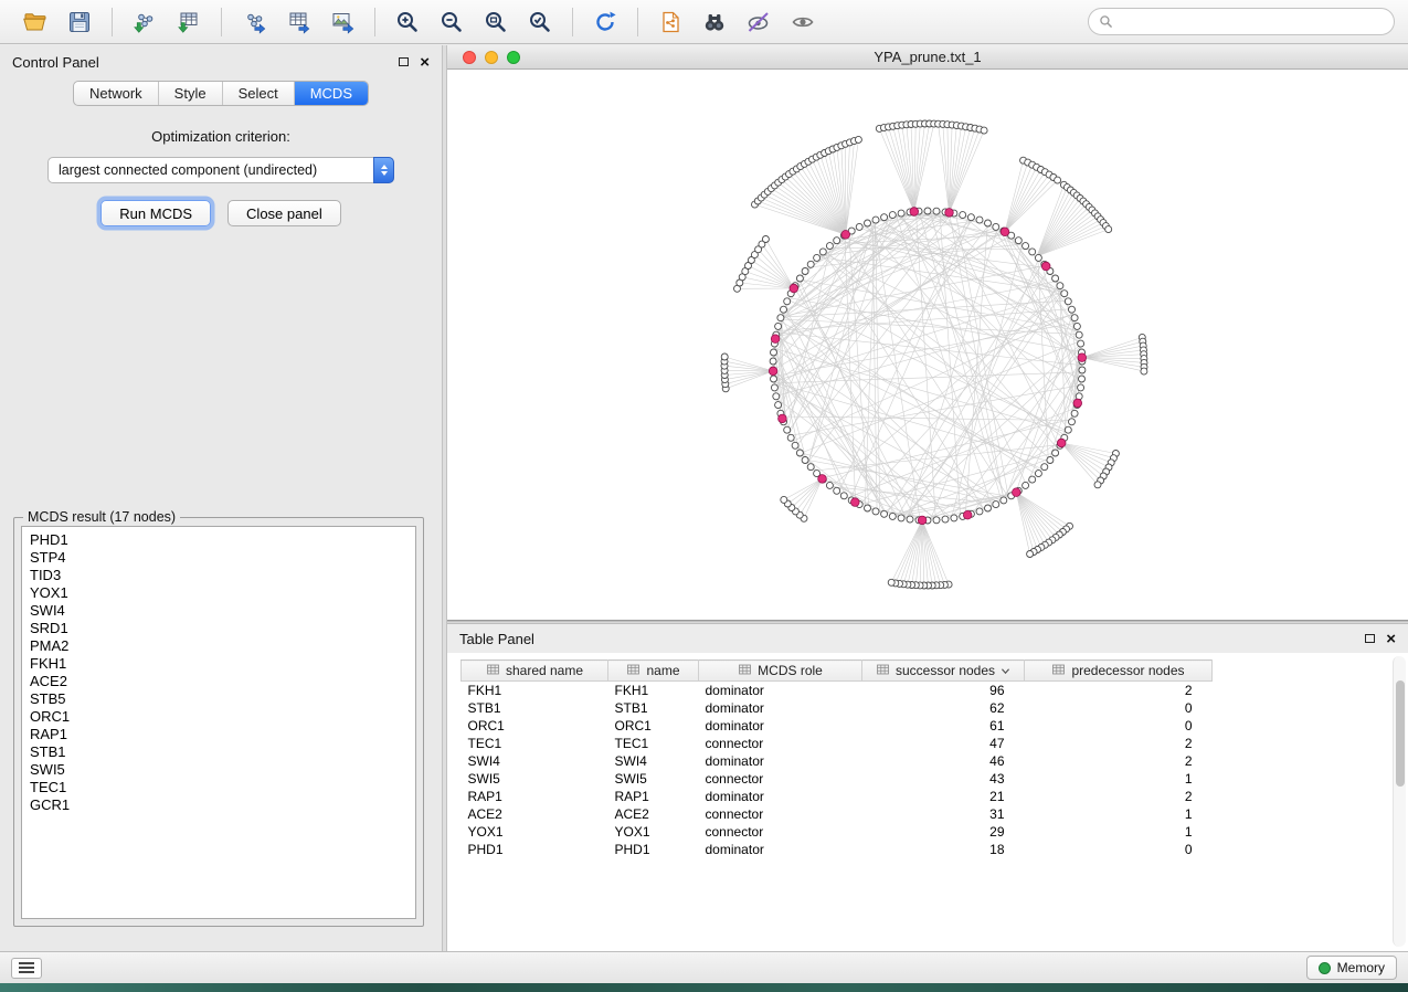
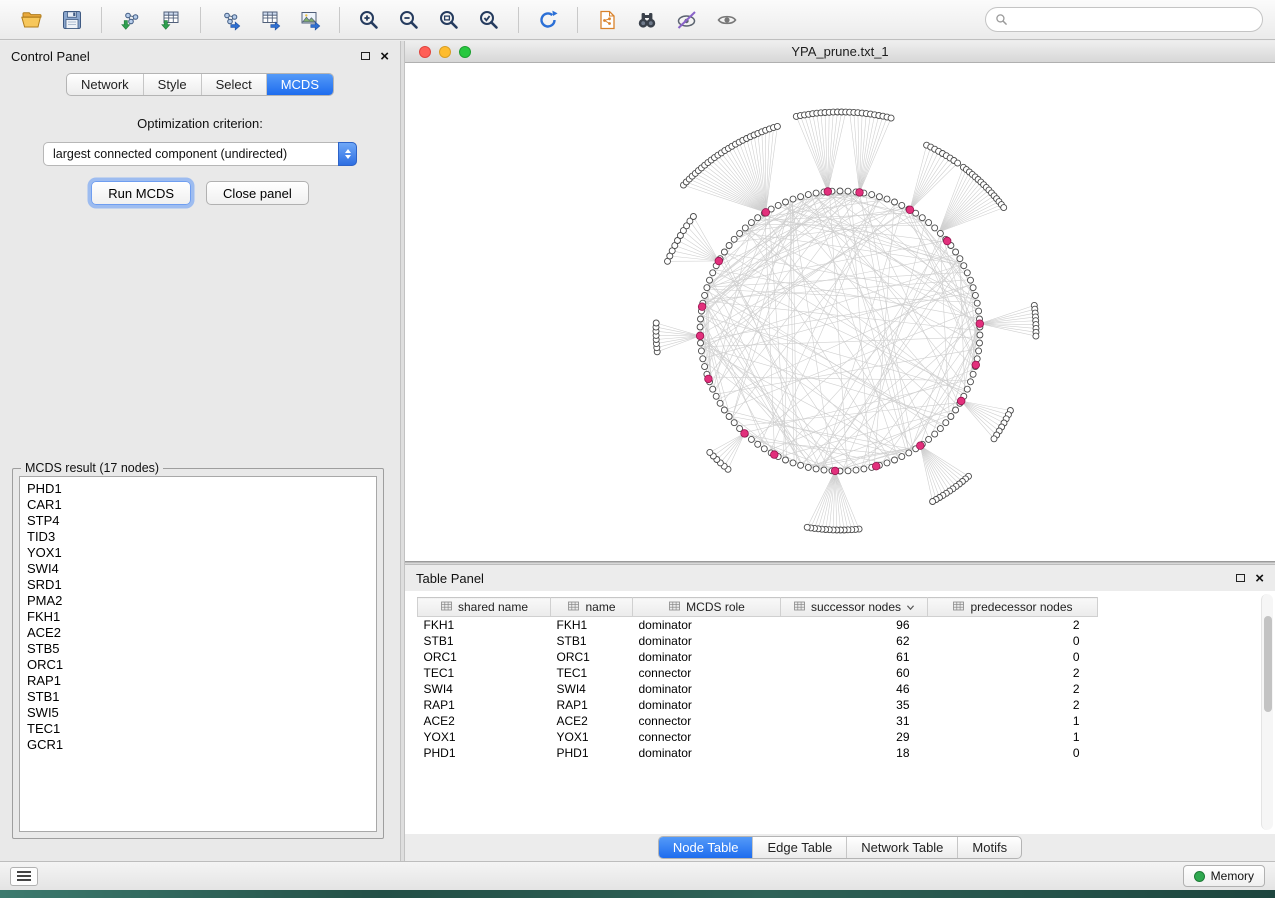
  Control Panel
  ×
  Network
  Style
  Select
  MCDS
  Optimization criterion:
  largest connected component (undirected)
  Run MCDS
  Close panel
  MCDS result (17 nodes)
  PHD1
+ CAR1
  STP4
  TID3
  YOX1
  SWI4
  SRD1
  PMA2
  FKH1
  ACE2
  STB5
  ORC1
  RAP1
  STB1
  SWI5
  TEC1
  GCR1
  YPA_prune.txt_1
  Table Panel
  ×
  shared name	name	MCDS role	successor nodes	predecessor nodes
  FKH1	FKH1	dominator	96	2
  STB1	STB1	dominator	62	0
  ORC1	ORC1	dominator	61	0
- TEC1	TEC1	connector	47	2
+ TEC1	TEC1	connector	60	2
  SWI4	SWI4	dominator	46	2
- SWI5	SWI5	connector	43	1
- RAP1	RAP1	dominator	21	2
+ RAP1	RAP1	dominator	35	2
  ACE2	ACE2	connector	31	1
  YOX1	YOX1	connector	29	1
  PHD1	PHD1	dominator	18	0
+ Node Table
+ Edge Table
+ Network Table
+ Motifs
  Memory
